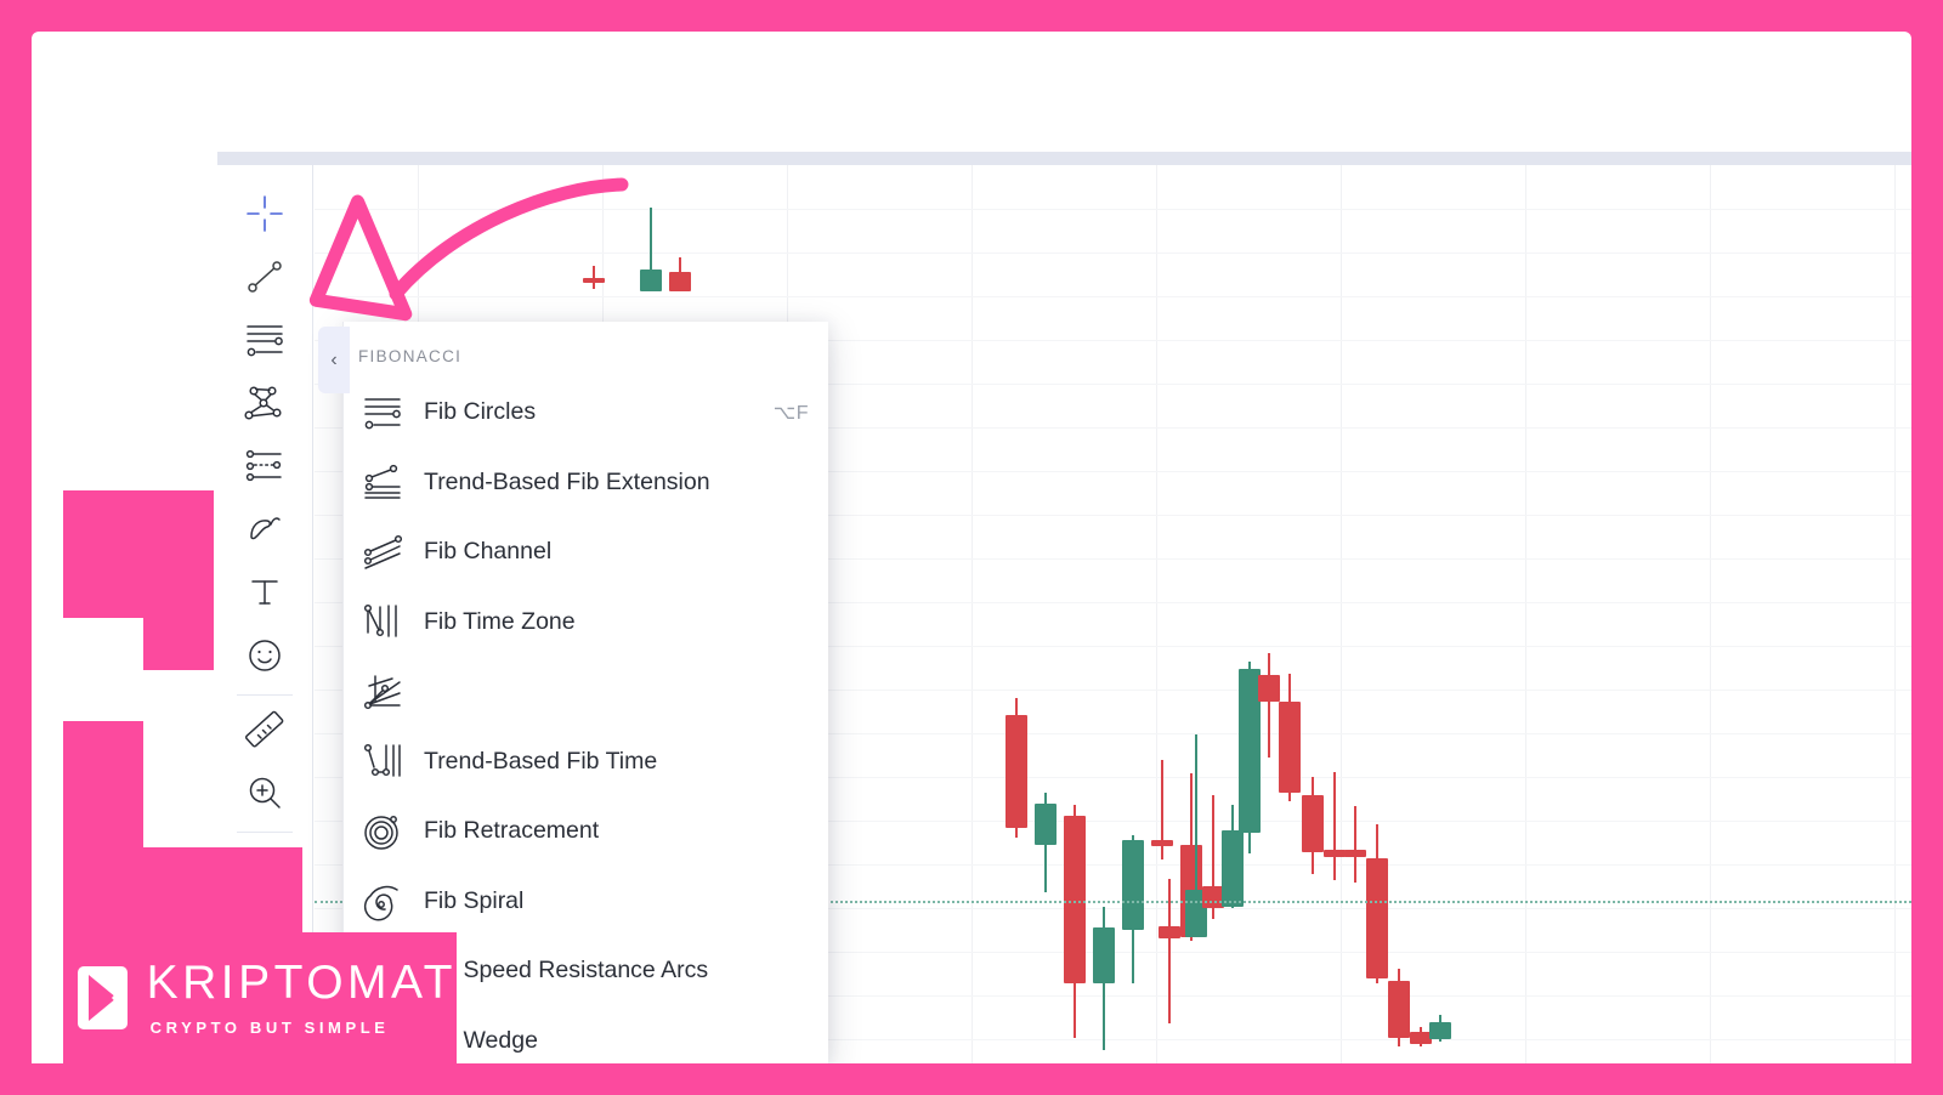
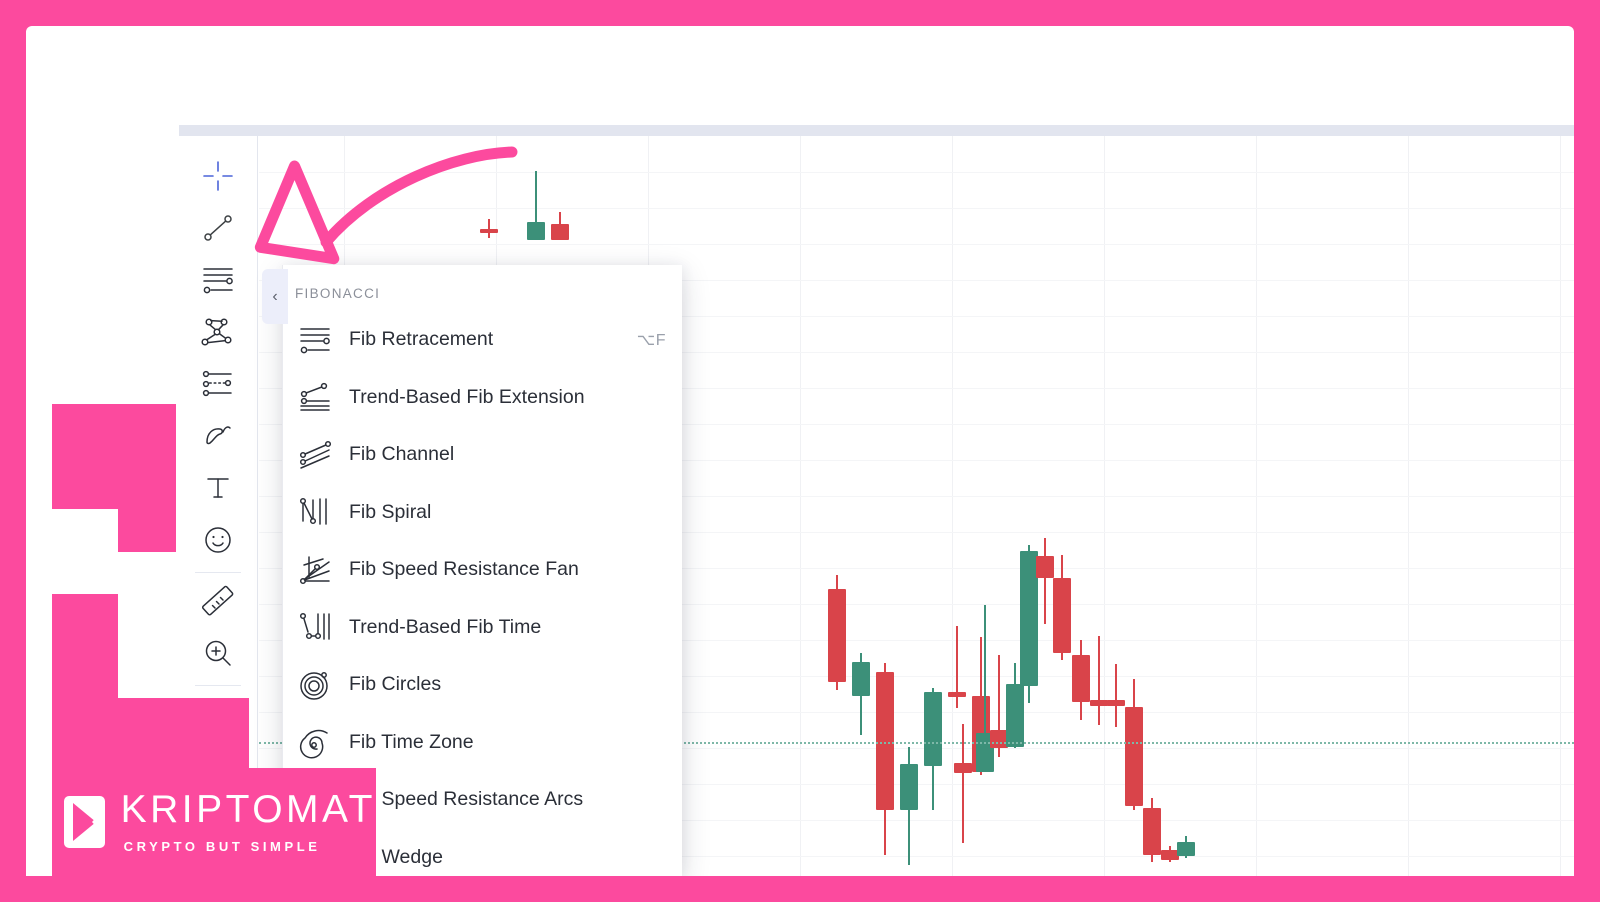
  ‹
  FIBONACCI
- Fib Circles
+ Fib Retracement
  ⌥F
  Trend-Based Fib Extension
  Fib Channel
- Fib Time Zone
+ Fib Spiral
+ Fib Speed Resistance Fan
  Trend-Based Fib Time
- Fib Retracement
+ Fib Circles
- Fib Spiral
+ Fib Time Zone
  Speed Resistance Arcs
  KRIPTOMAT
  CRYPTO BUT SIMPLE
